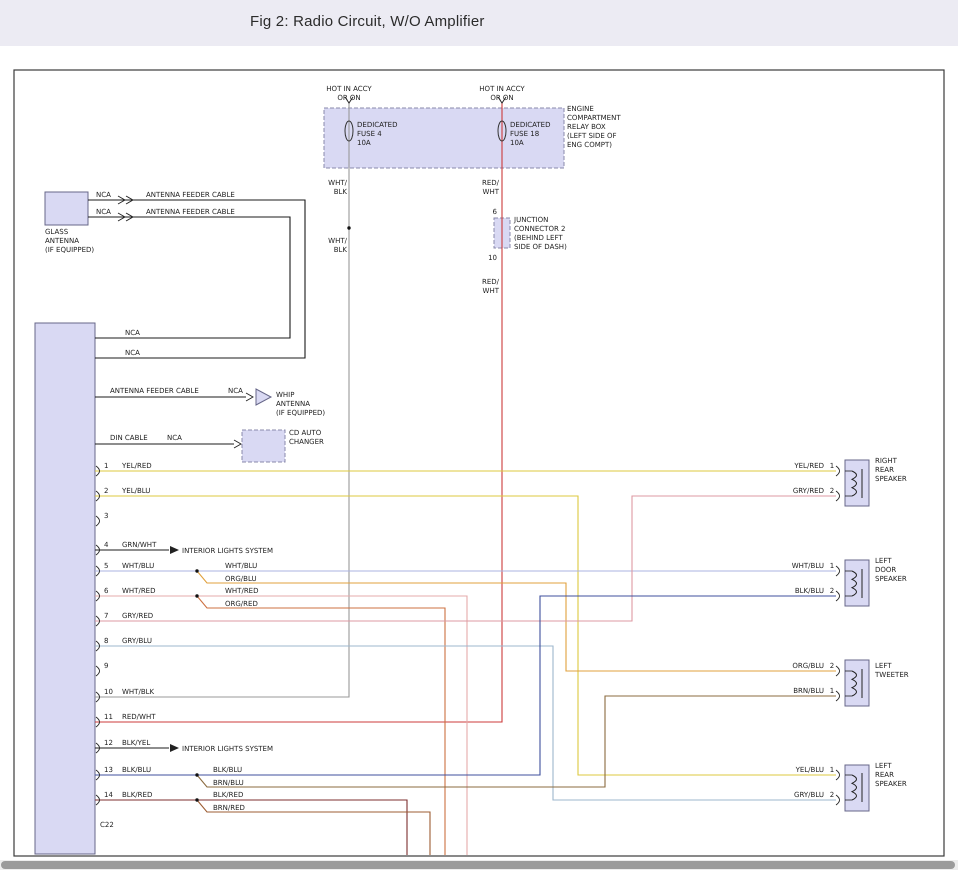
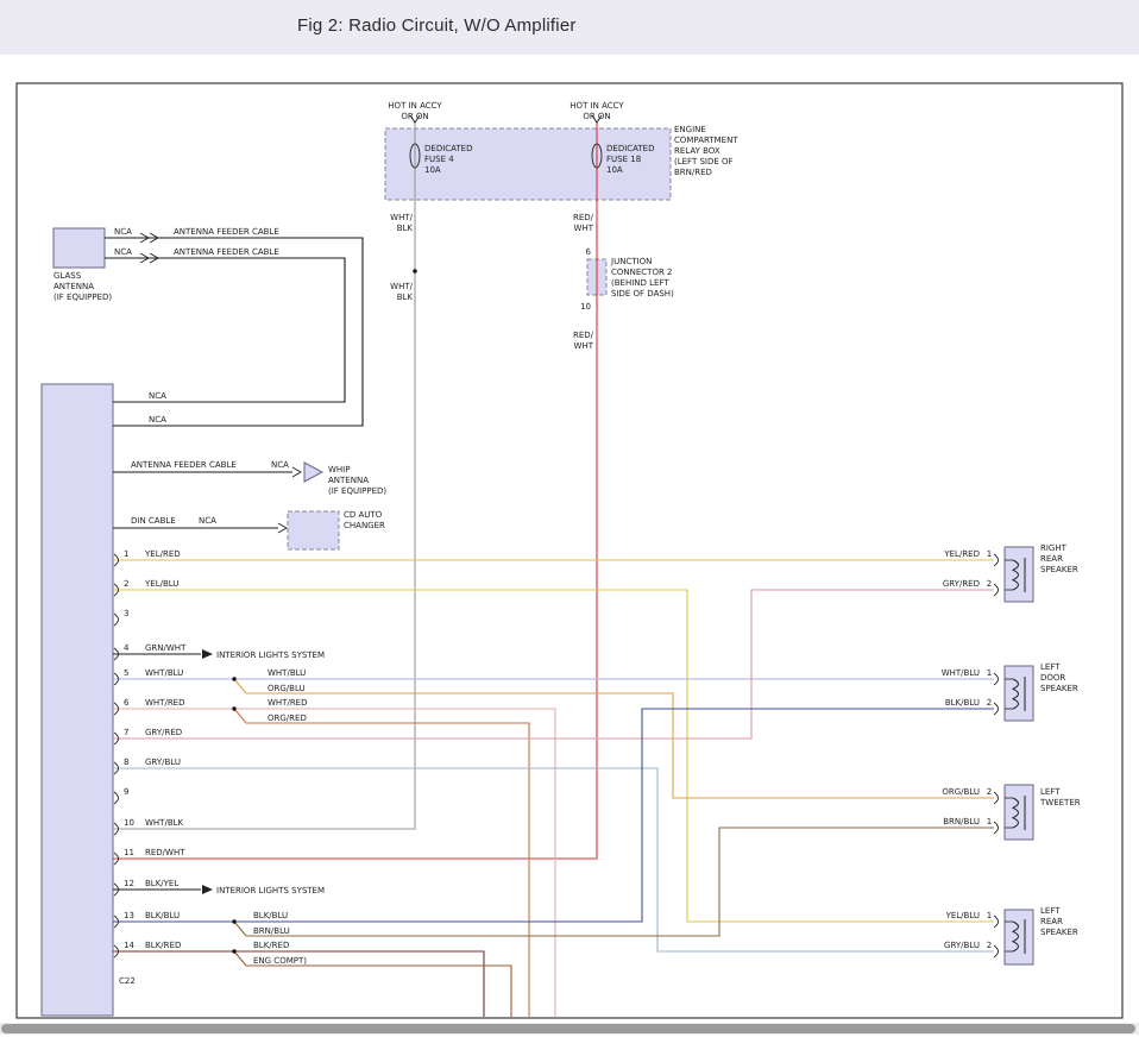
  Fig 2: Radio Circuit, W/O Amplifier
  RIGHT
  REAR
  SPEAKER
  1
  YEL/RED
  2
  GRY/RED
  LEFT
  DOOR
  SPEAKER
  1
  WHT/BLU
  2
  BLK/BLU
  LEFT
  TWEETER
  2
  ORG/BLU
  1
  BRN/BLU
  LEFT
  REAR
  SPEAKER
  1
  YEL/BLU
  2
  GRY/BLU
  1
  YEL/RED
  2
  YEL/BLU
  3
  4
  GRN/WHT
  5
  WHT/BLU
  6
  WHT/RED
  7
  GRY/RED
  8
  GRY/BLU
  9
  10
  WHT/BLK
  11
  RED/WHT
  12
  BLK/YEL
  13
  BLK/BLU
  14
  BLK/RED
  HOT IN ACCY
  OR ON
  HOT IN ACCY
  OR ON
  DEDICATED
  FUSE 4
  10A
  DEDICATED
  FUSE 18
  10A
  ENGINE
  COMPARTMENT
  RELAY BOX
  (LEFT SIDE OF
- ENG COMPT)
+ BRN/RED
  WHT/
  BLK
  WHT/
  BLK
  RED/
  WHT
  6
  JUNCTION
  CONNECTOR 2
  (BEHIND LEFT
  SIDE OF DASH)
  10
  RED/
  WHT
  GLASS
  ANTENNA
  (IF EQUIPPED)
  NCA
  NCA
  ANTENNA FEEDER CABLE
  ANTENNA FEEDER CABLE
  NCA
  NCA
  ANTENNA FEEDER CABLE
  NCA
  WHIP
  ANTENNA
  (IF EQUIPPED)
  DIN CABLE
  NCA
  CD AUTO
  CHANGER
  INTERIOR LIGHTS SYSTEM
  INTERIOR LIGHTS SYSTEM
  WHT/BLU
  ORG/BLU
  WHT/RED
  ORG/RED
  BLK/BLU
  BRN/BLU
  BLK/RED
- BRN/RED
+ ENG COMPT)
  C22
